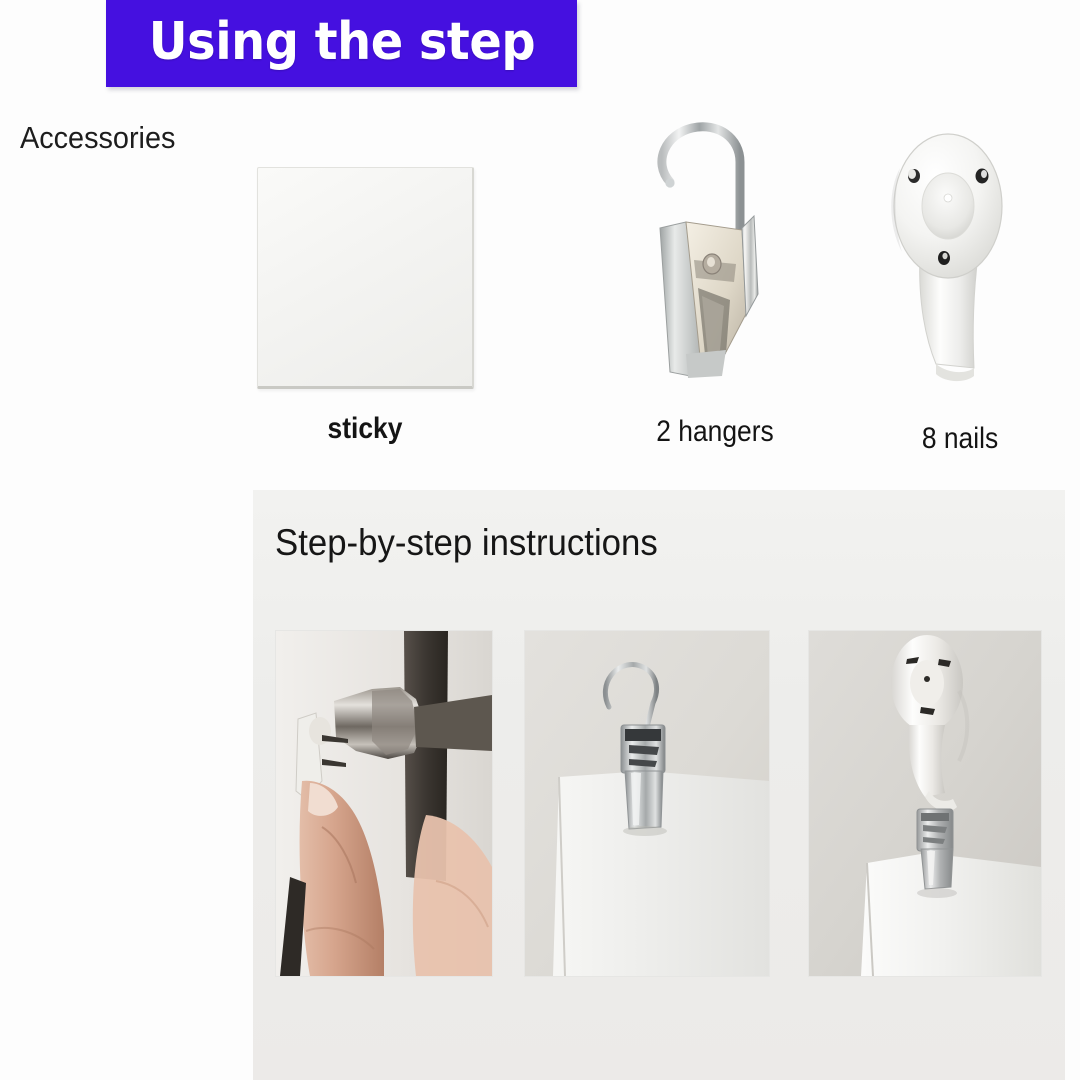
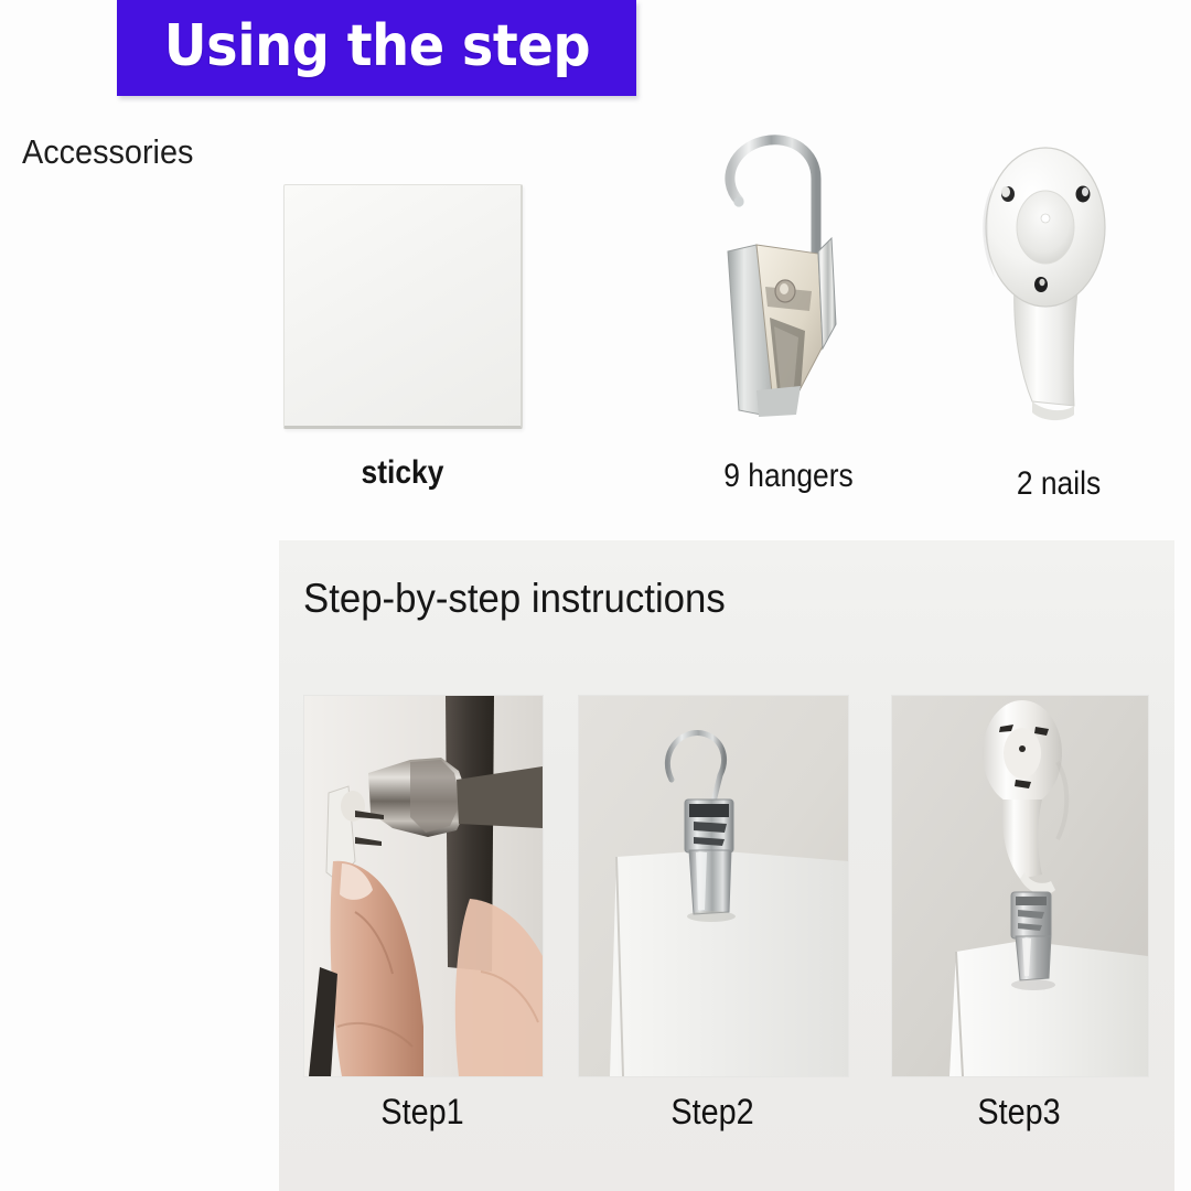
  Using the step
  Accessories
  sticky
- 2 hangers
+ 9 hangers
- 8 nails
+ 2 nails
  Step-by-step instructions
+ Step1
+ Step2
+ Step3
